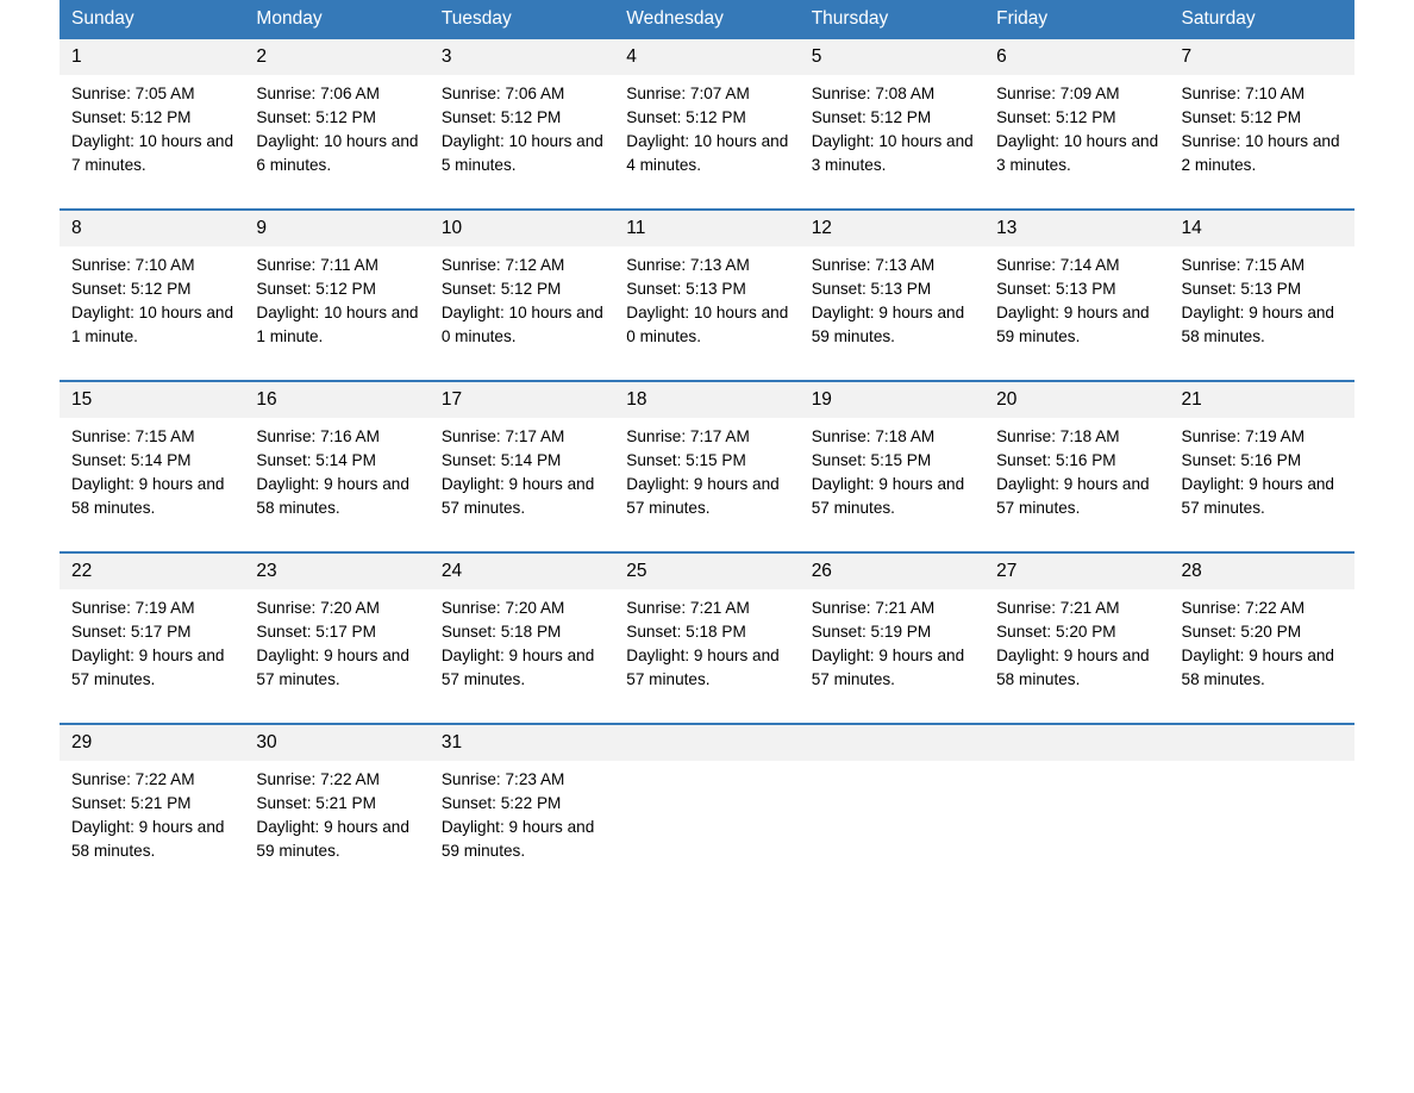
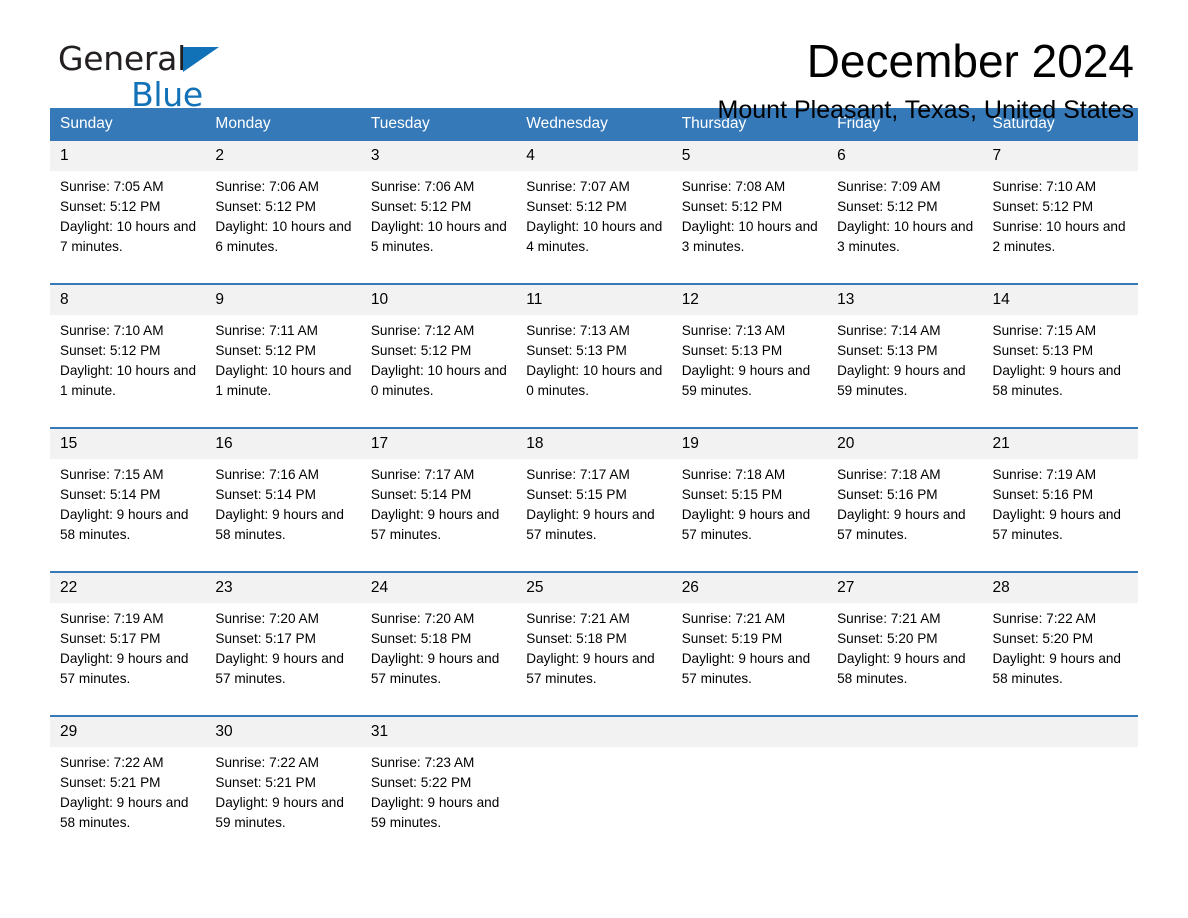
+ General
+ Blue
+ December 2024
+ Mount Pleasant, Texas, United States
  Sunday	Monday	Tuesday	Wednesday	Thursday	Friday	Saturday
  1Sunrise: 7:05 AMSunset: 5:12 PMDaylight: 10 hours and 7 minutes.	2Sunrise: 7:06 AMSunset: 5:12 PMDaylight: 10 hours and 6 minutes.	3Sunrise: 7:06 AMSunset: 5:12 PMDaylight: 10 hours and 5 minutes.	4Sunrise: 7:07 AMSunset: 5:12 PMDaylight: 10 hours and 4 minutes.	5Sunrise: 7:08 AMSunset: 5:12 PMDaylight: 10 hours and 3 minutes.	6Sunrise: 7:09 AMSunset: 5:12 PMDaylight: 10 hours and 3 minutes.	7Sunrise: 7:10 AMSunset: 5:12 PMSunrise: 10 hours and 2 minutes.
  8Sunrise: 7:10 AMSunset: 5:12 PMDaylight: 10 hours and 1 minute.	9Sunrise: 7:11 AMSunset: 5:12 PMDaylight: 10 hours and 1 minute.	10Sunrise: 7:12 AMSunset: 5:12 PMDaylight: 10 hours and 0 minutes.	11Sunrise: 7:13 AMSunset: 5:13 PMDaylight: 10 hours and 0 minutes.	12Sunrise: 7:13 AMSunset: 5:13 PMDaylight: 9 hours and 59 minutes.	13Sunrise: 7:14 AMSunset: 5:13 PMDaylight: 9 hours and 59 minutes.	14Sunrise: 7:15 AMSunset: 5:13 PMDaylight: 9 hours and 58 minutes.
  15Sunrise: 7:15 AMSunset: 5:14 PMDaylight: 9 hours and 58 minutes.	16Sunrise: 7:16 AMSunset: 5:14 PMDaylight: 9 hours and 58 minutes.	17Sunrise: 7:17 AMSunset: 5:14 PMDaylight: 9 hours and 57 minutes.	18Sunrise: 7:17 AMSunset: 5:15 PMDaylight: 9 hours and 57 minutes.	19Sunrise: 7:18 AMSunset: 5:15 PMDaylight: 9 hours and 57 minutes.	20Sunrise: 7:18 AMSunset: 5:16 PMDaylight: 9 hours and 57 minutes.	21Sunrise: 7:19 AMSunset: 5:16 PMDaylight: 9 hours and 57 minutes.
  22Sunrise: 7:19 AMSunset: 5:17 PMDaylight: 9 hours and 57 minutes.	23Sunrise: 7:20 AMSunset: 5:17 PMDaylight: 9 hours and 57 minutes.	24Sunrise: 7:20 AMSunset: 5:18 PMDaylight: 9 hours and 57 minutes.	25Sunrise: 7:21 AMSunset: 5:18 PMDaylight: 9 hours and 57 minutes.	26Sunrise: 7:21 AMSunset: 5:19 PMDaylight: 9 hours and 57 minutes.	27Sunrise: 7:21 AMSunset: 5:20 PMDaylight: 9 hours and 58 minutes.	28Sunrise: 7:22 AMSunset: 5:20 PMDaylight: 9 hours and 58 minutes.
  29Sunrise: 7:22 AMSunset: 5:21 PMDaylight: 9 hours and 58 minutes.	30Sunrise: 7:22 AMSunset: 5:21 PMDaylight: 9 hours and 59 minutes.	31Sunrise: 7:23 AMSunset: 5:22 PMDaylight: 9 hours and 59 minutes.
